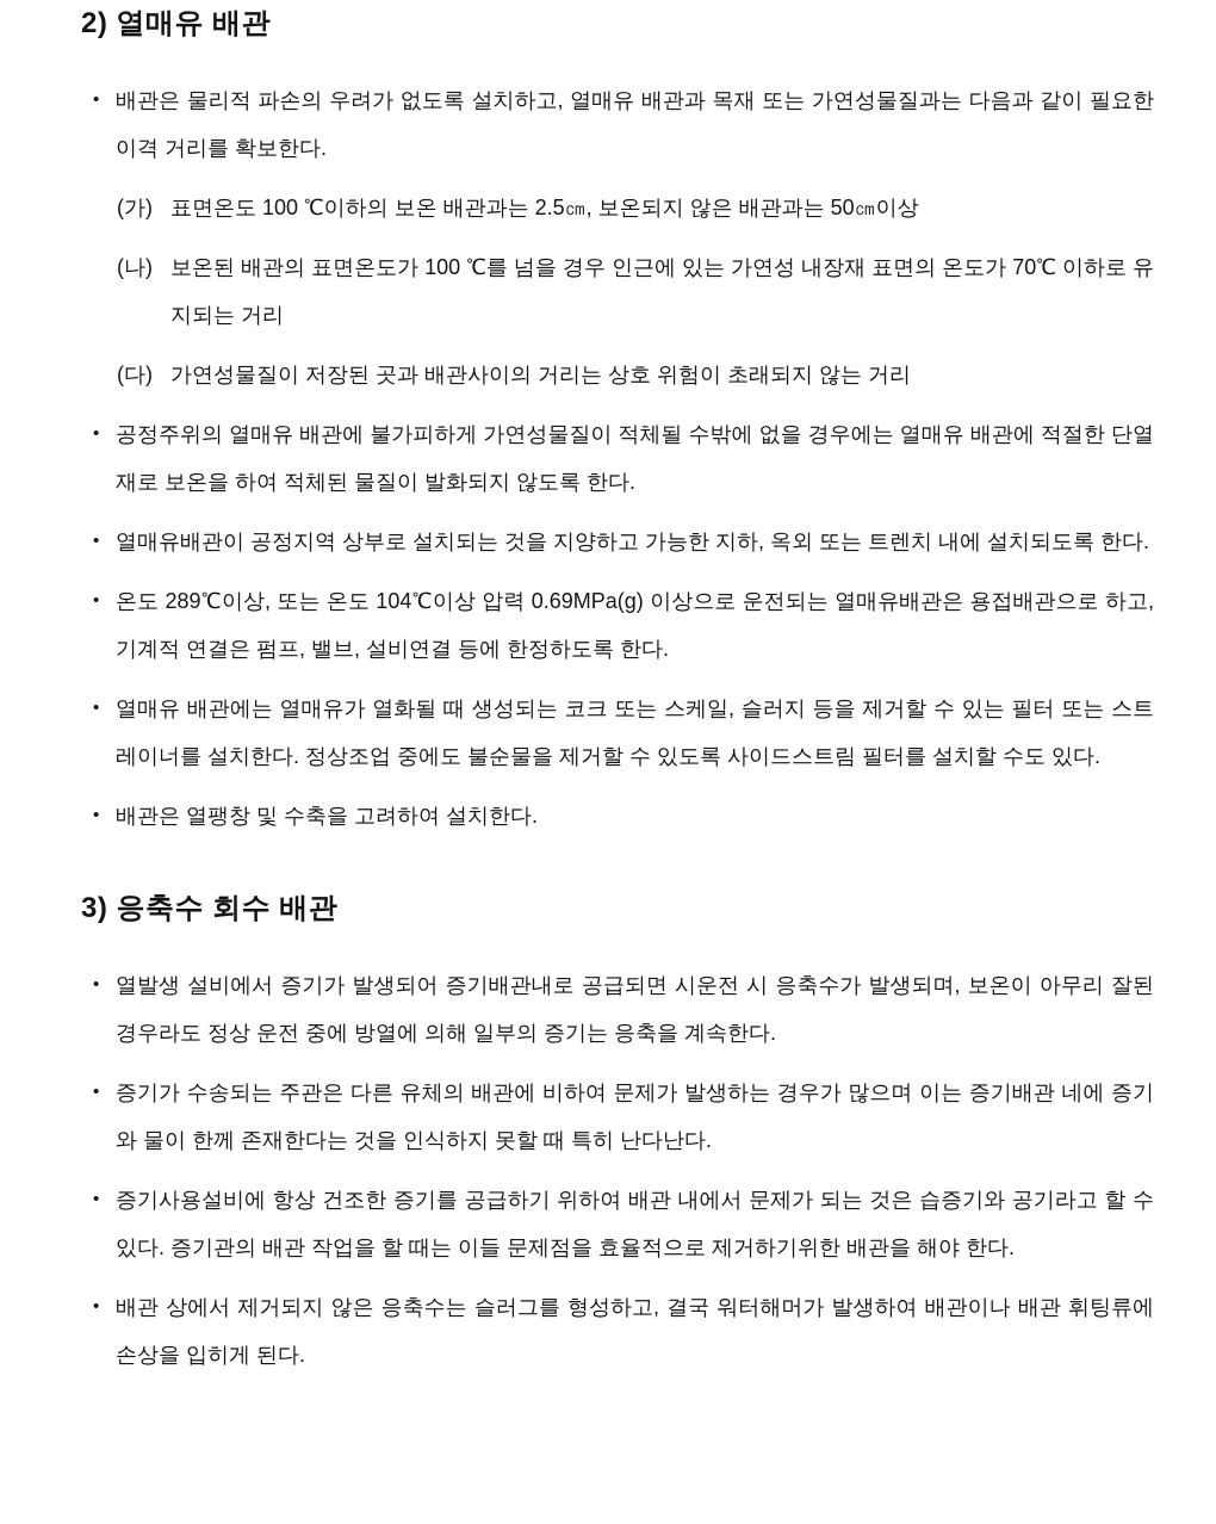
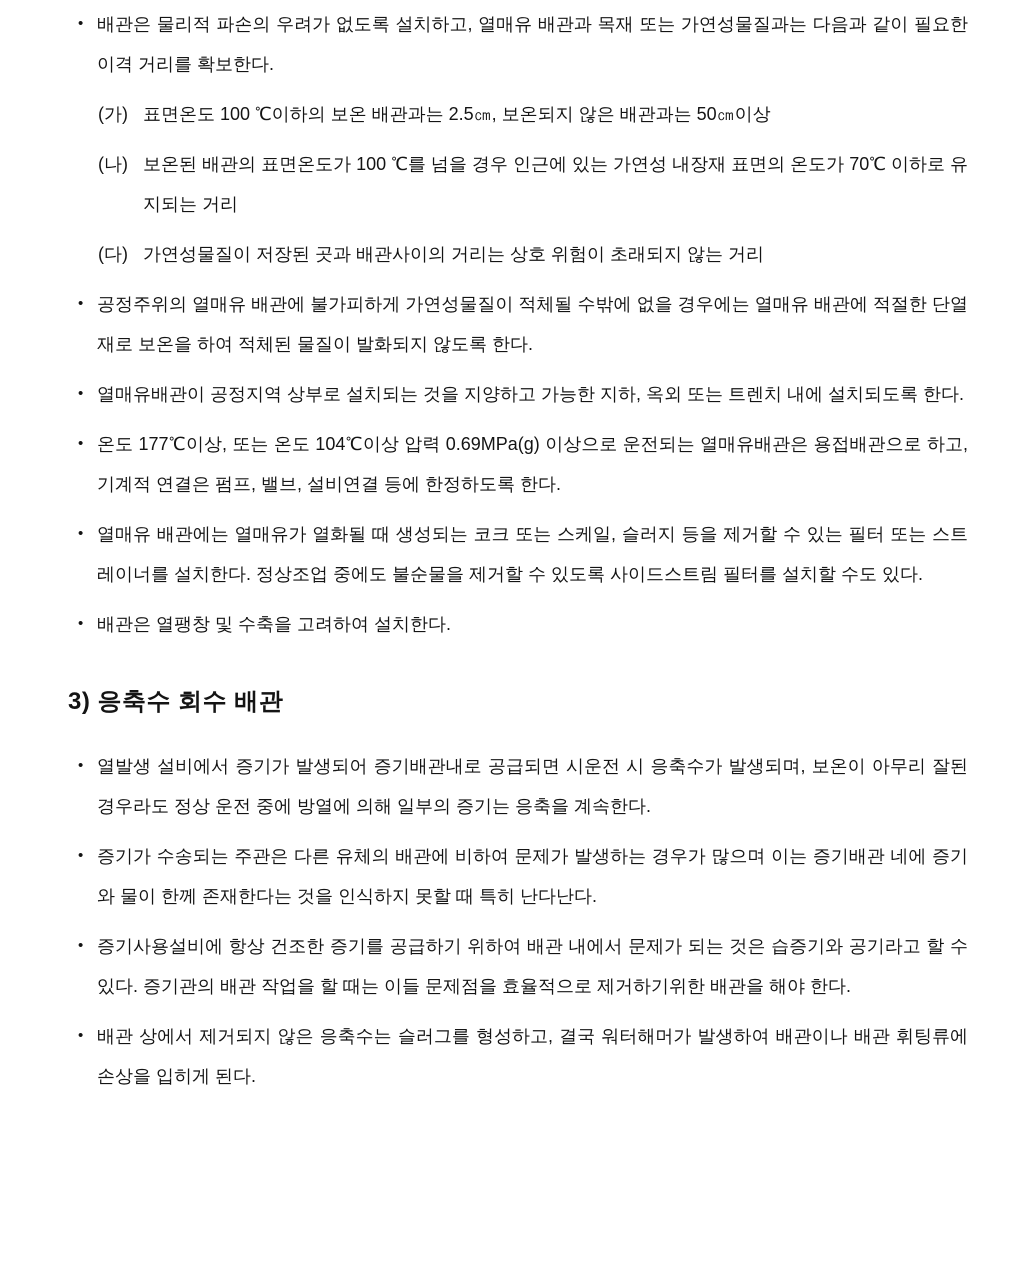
- 2) 열매유 배관
  •
  배관은 물리적 파손의 우려가 없도록 설치하고, 열매유 배관과 목재 또는 가연성물질과는 다음과 같이 필요한 이격 거리를 확보한다.
  (가)
  표면온도 100 ℃이하의 보온 배관과는 2.5㎝, 보온되지 않은 배관과는 50㎝이상
  (나)
  보온된 배관의 표면온도가 100 ℃를 넘을 경우 인근에 있는 가연성 내장재 표면의 온도가 70℃ 이하로 유지되는 거리
  (다)
  가연성물질이 저장된 곳과 배관사이의 거리는 상호 위험이 초래되지 않는 거리
  •
  공정주위의 열매유 배관에 불가피하게 가연성물질이 적체될 수밖에 없을 경우에는 열매유 배관에 적절한 단열재로 보온을 하여 적체된 물질이 발화되지 않도록 한다.
  •
  열매유배관이 공정지역 상부로 설치되는 것을 지양하고 가능한 지하, 옥외 또는 트렌치 내에 설치되도록 한다.
  •
- 온도 289℃이상, 또는 온도 104℃이상 압력 0.69MPa(g) 이상으로 운전되는 열매유배관은 용접배관으로 하고, 기계적 연결은 펌프, 밸브, 설비연결 등에 한정하도록 한다.
+ 온도 177℃이상, 또는 온도 104℃이상 압력 0.69MPa(g) 이상으로 운전되는 열매유배관은 용접배관으로 하고, 기계적 연결은 펌프, 밸브, 설비연결 등에 한정하도록 한다.
  •
  열매유 배관에는 열매유가 열화될 때 생성되는 코크 또는 스케일, 슬러지 등을 제거할 수 있는 필터 또는 스트레이너를 설치한다. 정상조업 중에도 불순물을 제거할 수 있도록 사이드스트림 필터를 설치할 수도 있다.
  •
  배관은 열팽창 및 수축을 고려하여 설치한다.
  3) 응축수 회수 배관
  •
  열발생 설비에서 증기가 발생되어 증기배관내로 공급되면 시운전 시 응축수가 발생되며, 보온이 아무리 잘된 경우라도 정상 운전 중에 방열에 의해 일부의 증기는 응축을 계속한다.
  •
  증기가 수송되는 주관은 다른 유체의 배관에 비하여 문제가 발생하는 경우가 많으며 이는 증기배관 네에 증기와 물이 한께 존재한다는 것을 인식하지 못할 때 특히 난다난다.
  •
  증기사용설비에 항상 건조한 증기를 공급하기 위하여 배관 내에서 문제가 되는 것은 습증기와 공기라고 할 수 있다. 증기관의 배관 작업을 할 때는 이들 문제점을 효율적으로 제거하기위한 배관을 해야 한다.
  •
  배관 상에서 제거되지 않은 응축수는 슬러그를 형성하고, 결국 워터해머가 발생하여 배관이나 배관 휘팅류에 손상을 입히게 된다.
